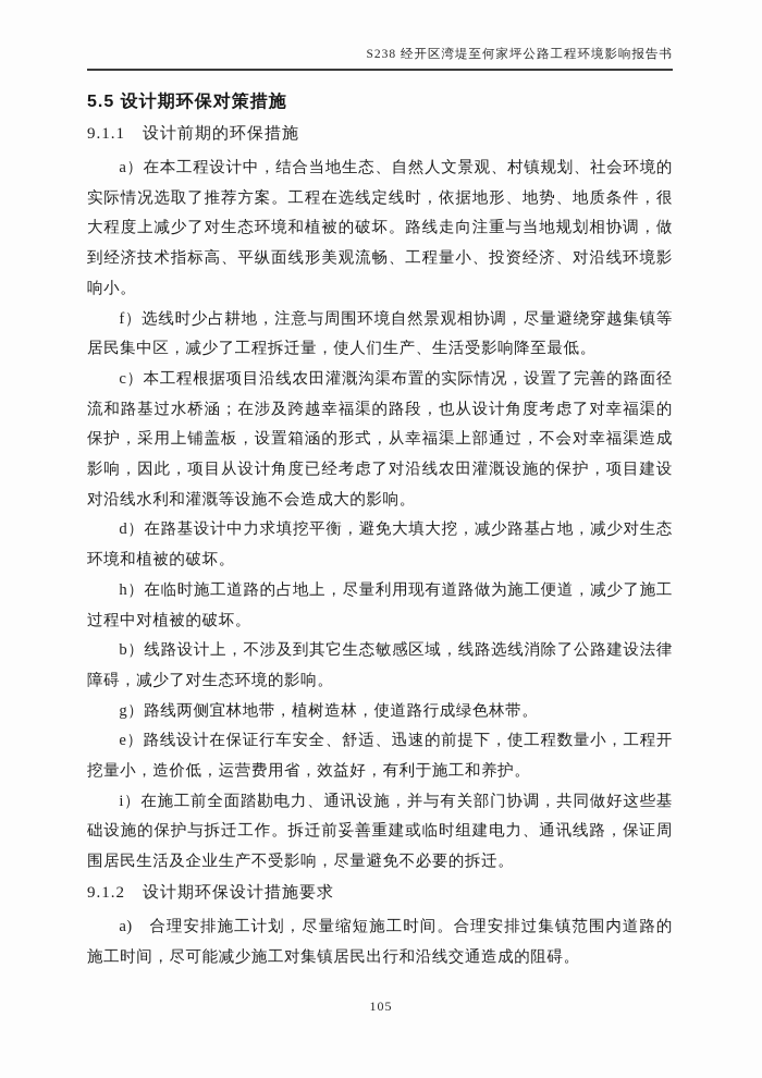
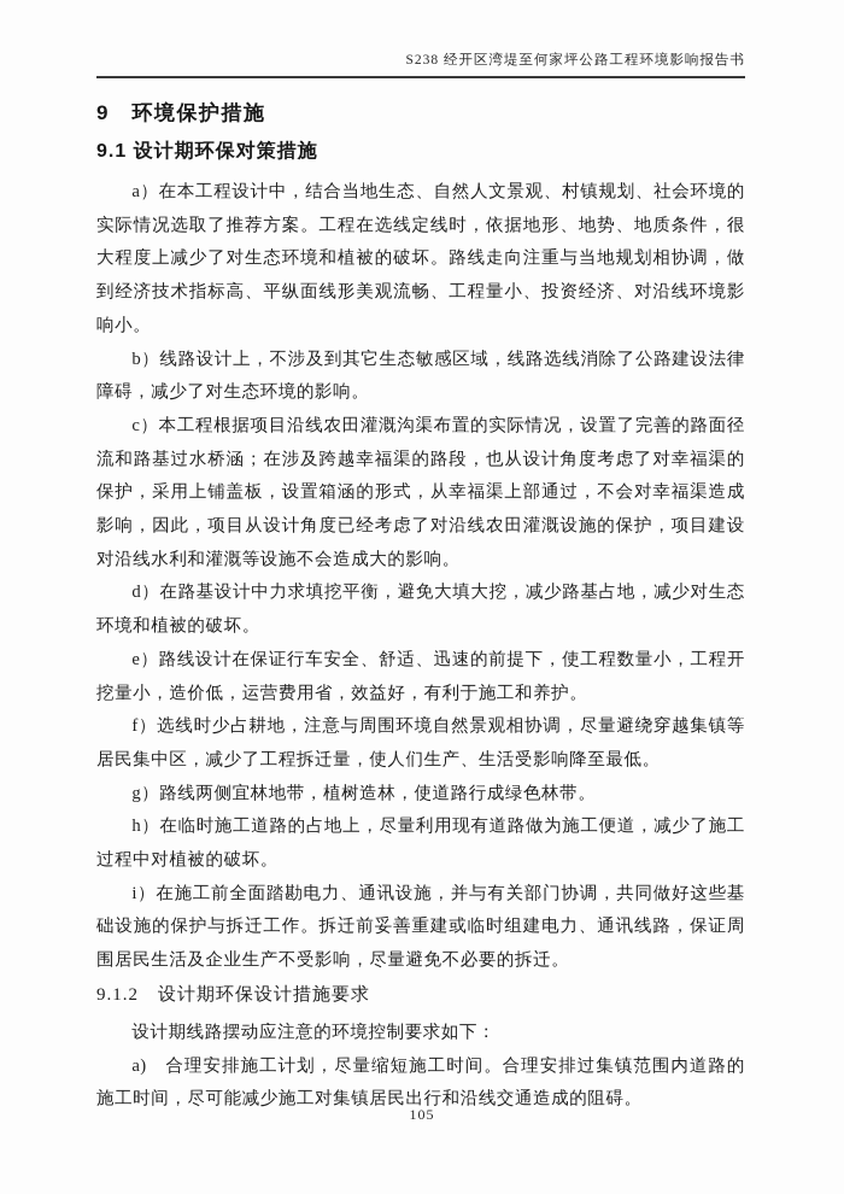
  S238 经开区湾堤至何家坪公路工程环境影响报告书
+ 9 环境保护措施
- 5.5 设计期环保对策措施
+ 9.1 设计期环保对策措施
- 9.1.1 设计前期的环保措施
  a）在本工程设计中，结合当地生态、自然人文景观、村镇规划、社会环境的实际情况选取了推荐方案。工程在选线定线时，依据地形、地势、地质条件，很大程度上减少了对生态环境和植被的破坏。路线走向注重与当地规划相协调，做到经济技术指标高、平纵面线形美观流畅、工程量小、投资经济、对沿线环境影响小。
- f）选线时少占耕地，注意与周围环境自然景观相协调，尽量避绕穿越集镇等居民集中区，减少了工程拆迁量，使人们生产、生活受影响降至最低。
+ b）线路设计上，不涉及到其它生态敏感区域，线路选线消除了公路建设法律障碍，减少了对生态环境的影响。
  c）本工程根据项目沿线农田灌溉沟渠布置的实际情况，设置了完善的路面径流和路基过水桥涵；在涉及跨越幸福渠的路段，也从设计角度考虑了对幸福渠的保护，采用上铺盖板，设置箱涵的形式，从幸福渠上部通过，不会对幸福渠造成影响，因此，项目从设计角度已经考虑了对沿线农田灌溉设施的保护，项目建设对沿线水利和灌溉等设施不会造成大的影响。
  d）在路基设计中力求填挖平衡，避免大填大挖，减少路基占地，减少对生态环境和植被的破坏。
- h）在临时施工道路的占地上，尽量利用现有道路做为施工便道，减少了施工过程中对植被的破坏。
+ e）路线设计在保证行车安全、舒适、迅速的前提下，使工程数量小，工程开挖量小，造价低，运营费用省，效益好，有利于施工和养护。
- b）线路设计上，不涉及到其它生态敏感区域，线路选线消除了公路建设法律障碍，减少了对生态环境的影响。
+ f）选线时少占耕地，注意与周围环境自然景观相协调，尽量避绕穿越集镇等居民集中区，减少了工程拆迁量，使人们生产、生活受影响降至最低。
  g）路线两侧宜林地带，植树造林，使道路行成绿色林带。
- e）路线设计在保证行车安全、舒适、迅速的前提下，使工程数量小，工程开挖量小，造价低，运营费用省，效益好，有利于施工和养护。
+ h）在临时施工道路的占地上，尽量利用现有道路做为施工便道，减少了施工过程中对植被的破坏。
  i）在施工前全面踏勘电力、通讯设施，并与有关部门协调，共同做好这些基础设施的保护与拆迁工作。拆迁前妥善重建或临时组建电力、通讯线路，保证周围居民生活及企业生产不受影响，尽量避免不必要的拆迁。
  9.1.2 设计期环保设计措施要求
+ 设计期线路摆动应注意的环境控制要求如下：
  a) 合理安排施工计划，尽量缩短施工时间。合理安排过集镇范围内道路的施工时间，尽可能减少施工对集镇居民出行和沿线交通造成的阻碍。
  105
